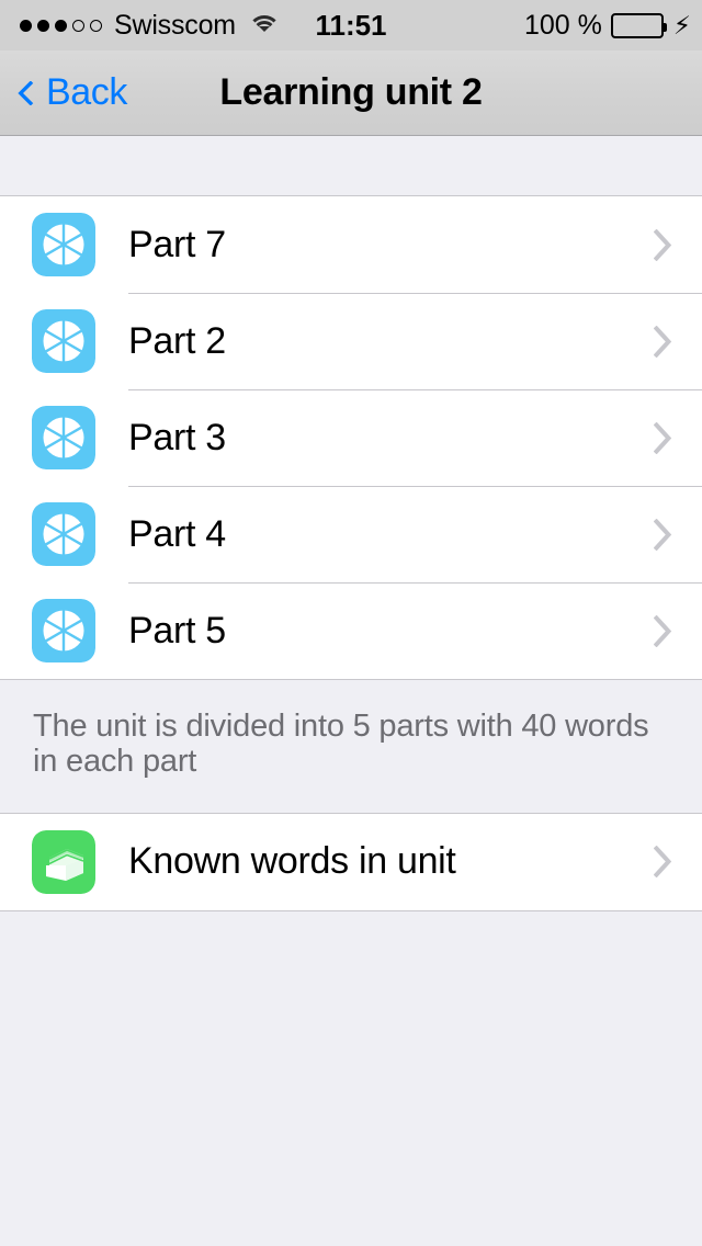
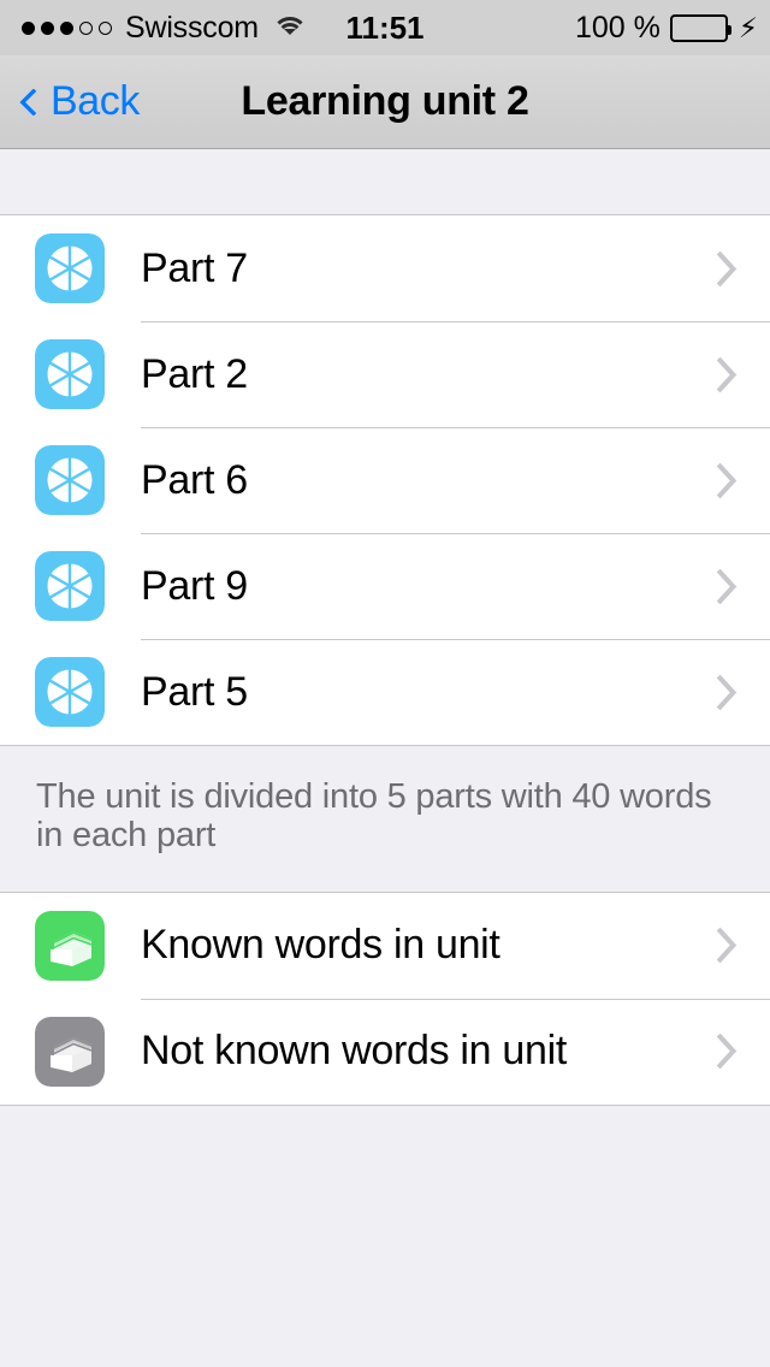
  Swisscom
  11:51
  100 %
  ⚡︎
  Back
  Learning unit 2
  Part 7
  Part 2
- Part 3
+ Part 6
- Part 4
+ Part 9
  Part 5
  The unit is divided into 5 parts with 40 words in each part
  Known words in unit
+ Not known words in unit
